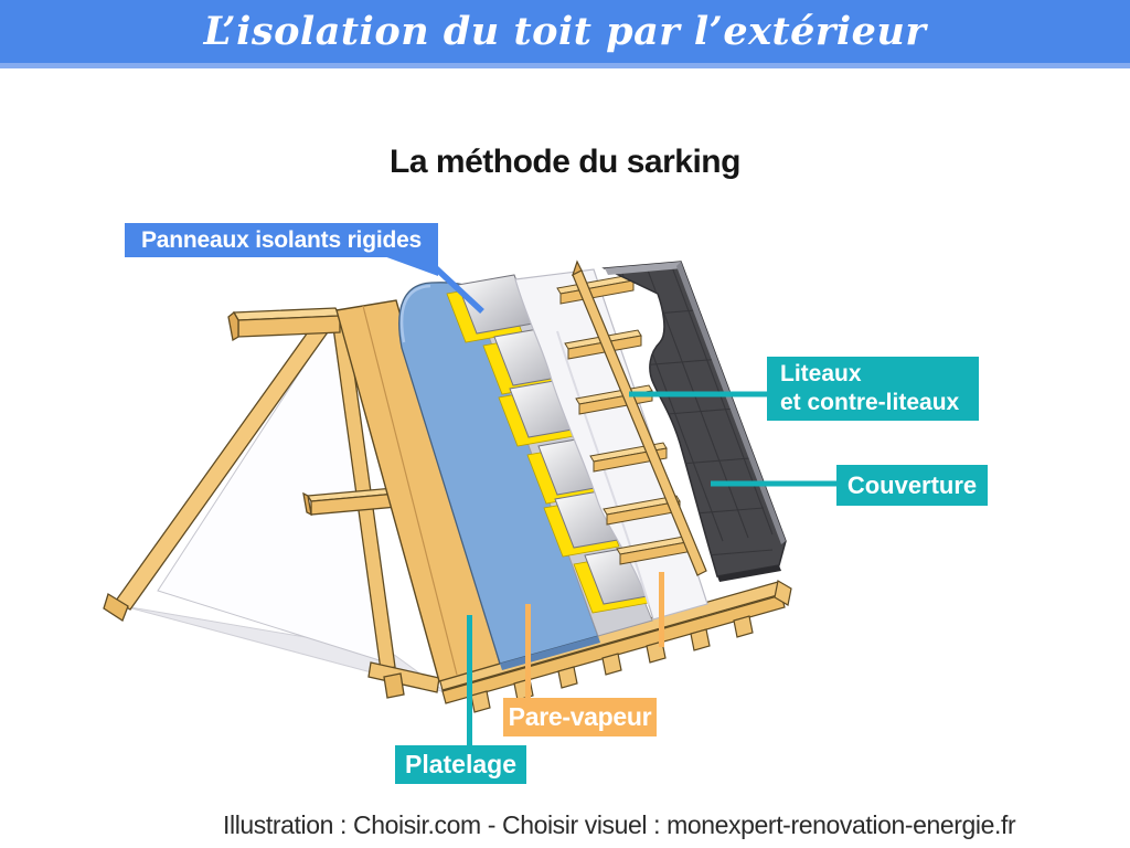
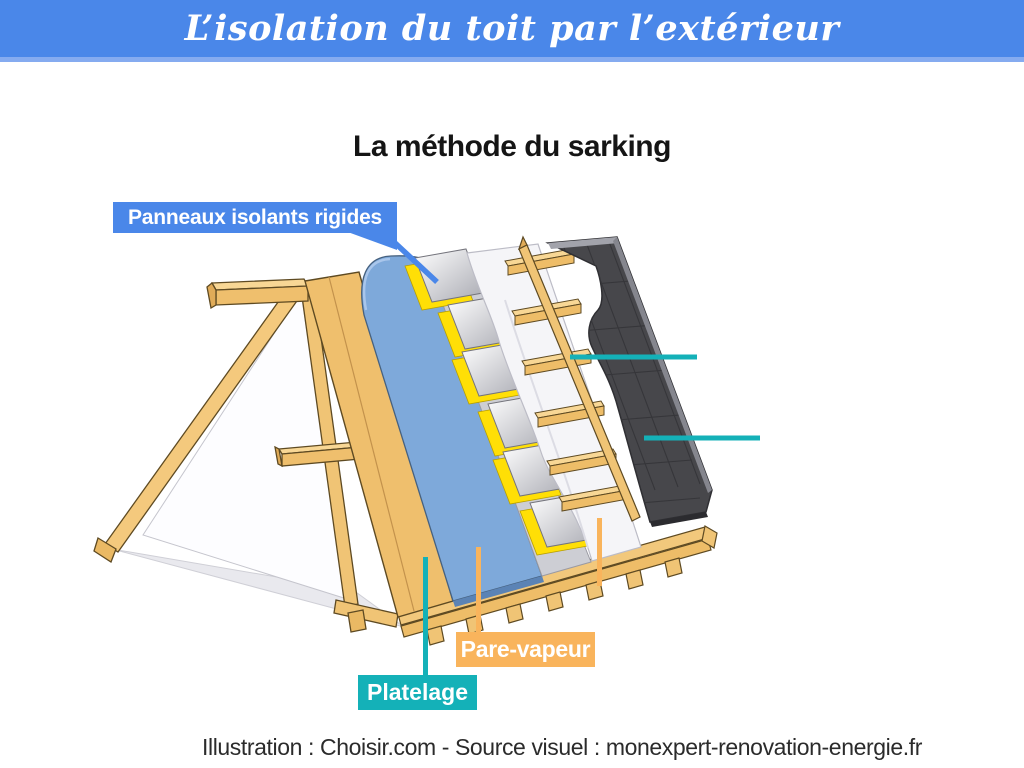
  L’isolation du toit par l’extérieur
  La méthode du sarking
  Panneaux isolants rigides
- Liteaux
- et contre-liteaux
- Couverture
  Pare-vapeur
  Platelage
- Illustration : Choisir.com - Choisir visuel : monexpert-renovation-energie.fr
+ Illustration : Choisir.com - Source visuel : monexpert-renovation-energie.fr
